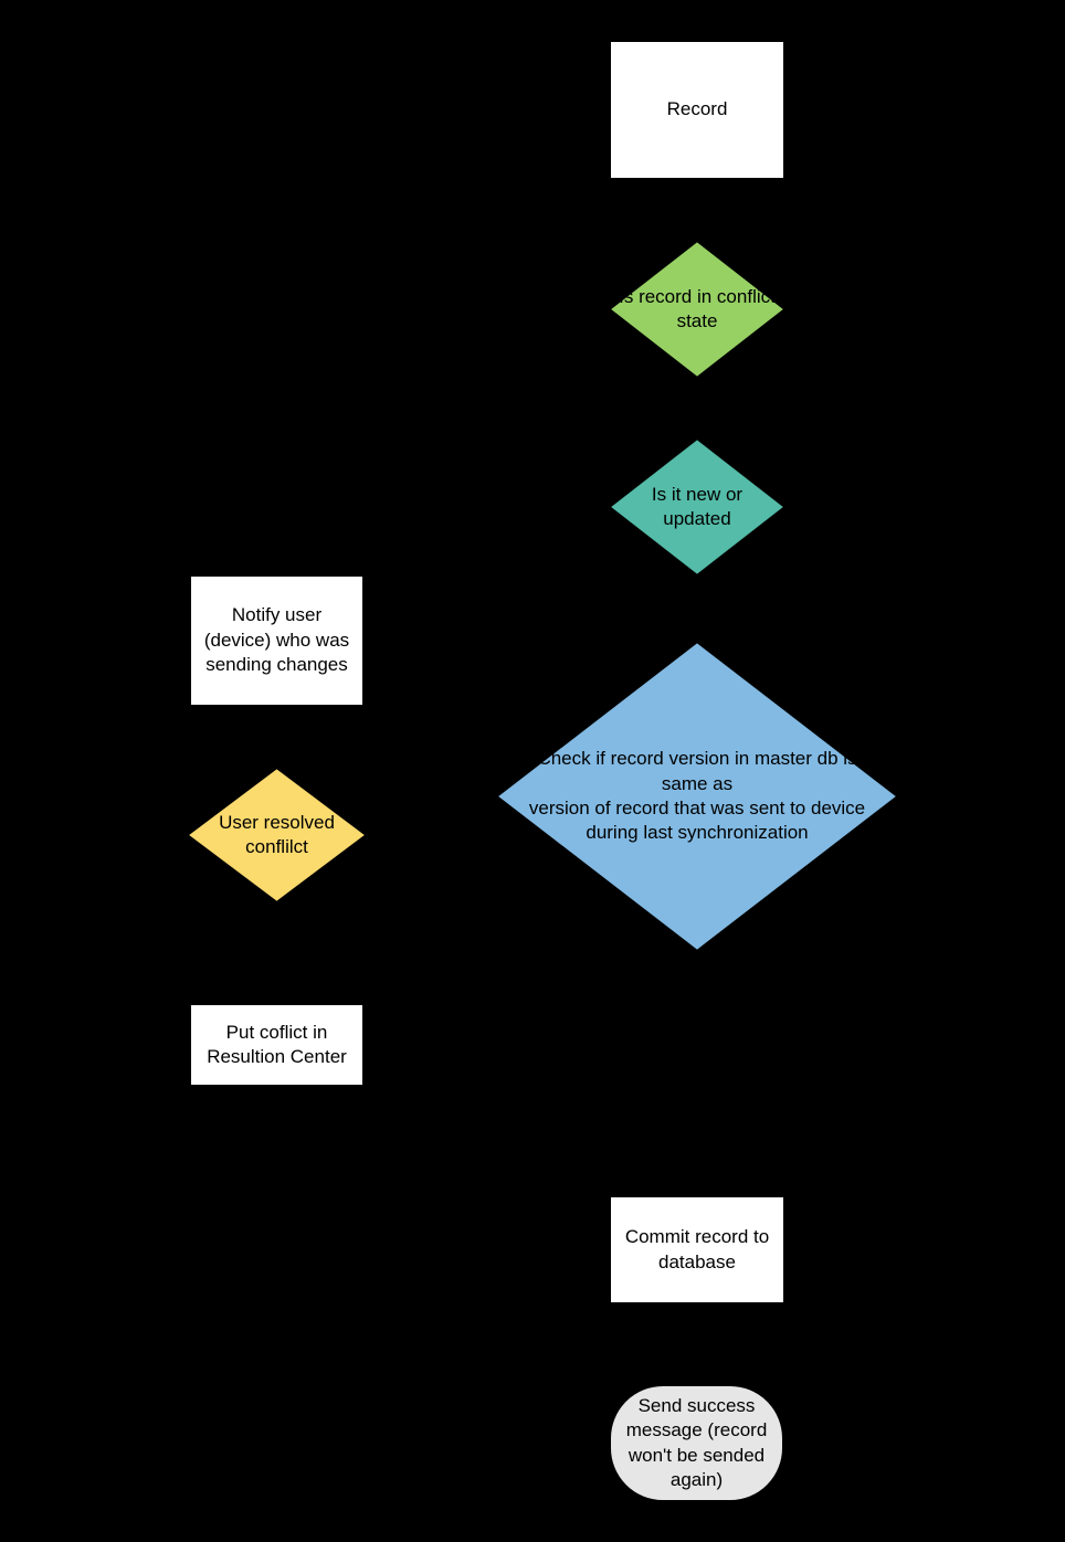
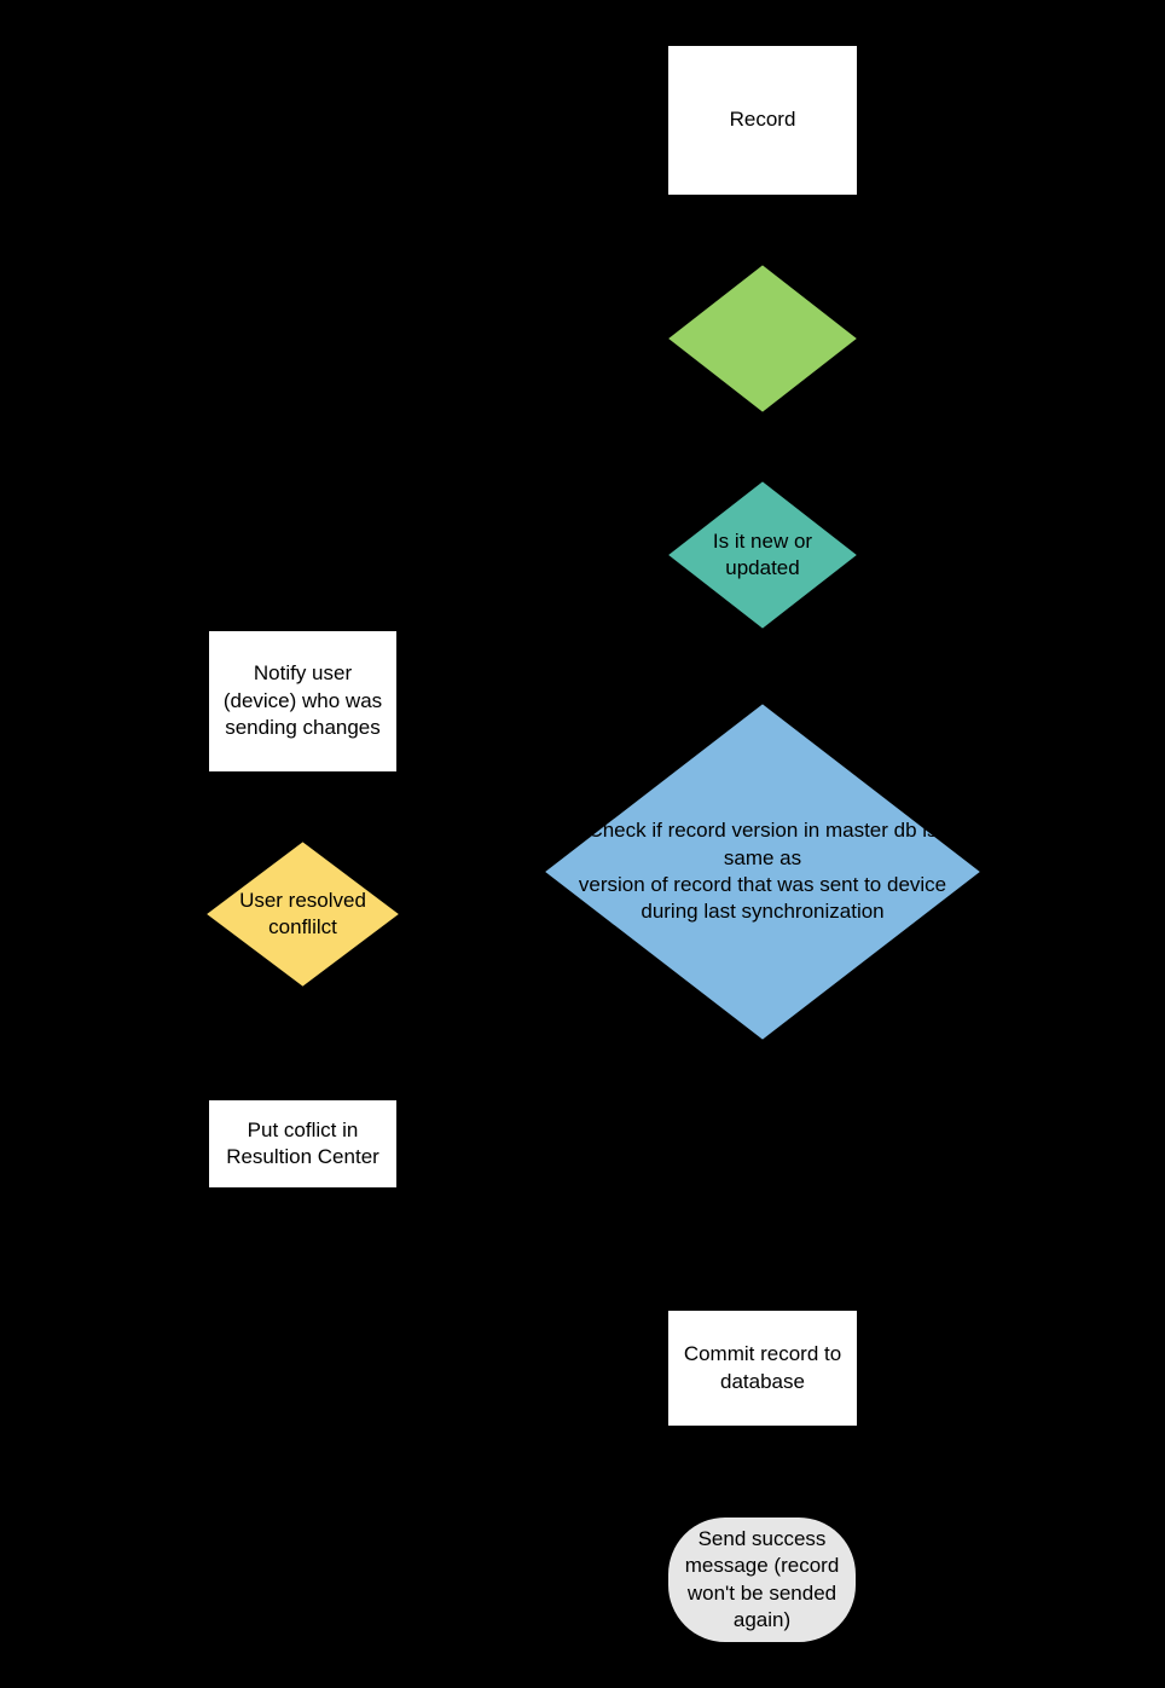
  Record
- Is record in conflict
- state
  Is it new or
  updated
  Notify user
  (device) who was
  sending changes
  Check if record version in master db is same as
  version of record that was sent to device
  during last synchronization
  User resolved
  conflilct
  Put coflict in
  Resultion Center
  Commit record to
  database
  Send success
  message (record
  won't be sended
  again)
